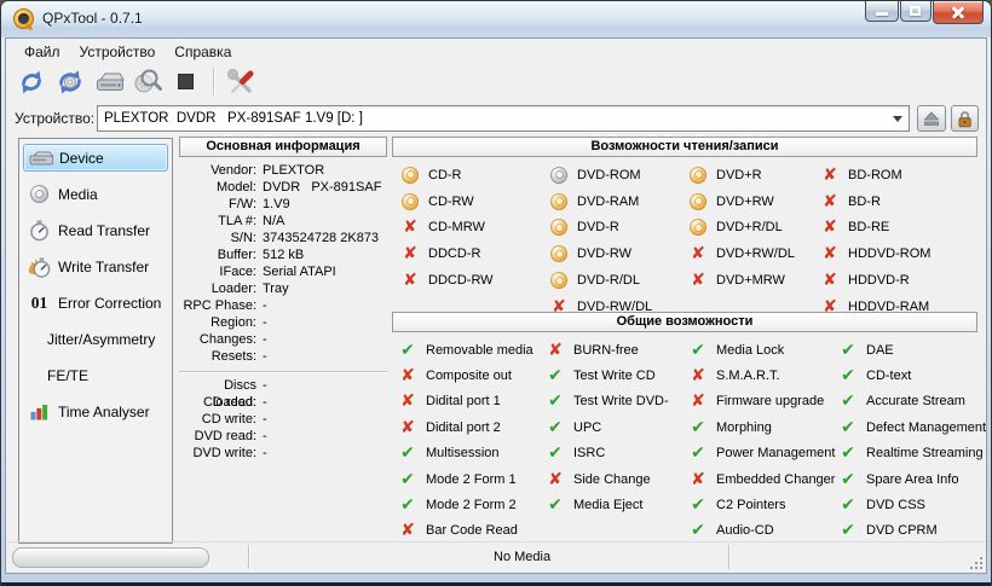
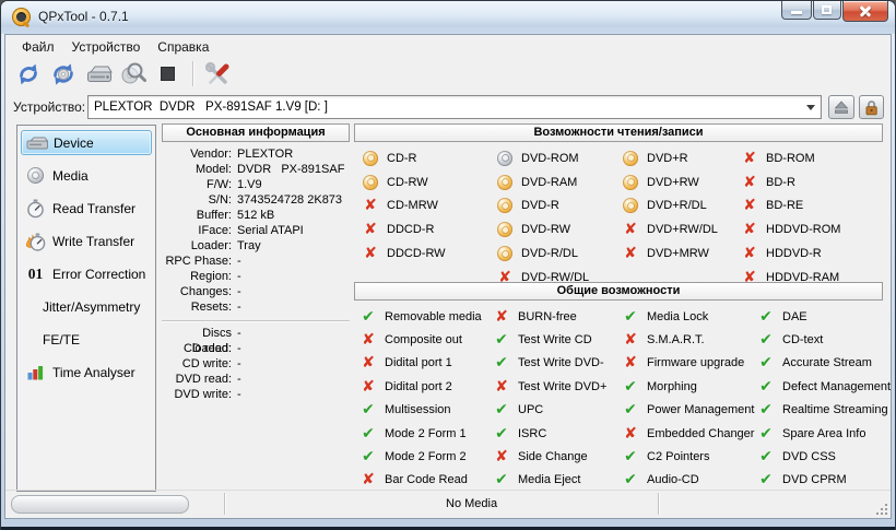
  QPxTool - 0.7.1
  Файл
  Устройство
  Справка
  Устройство:
  PLEXTOR DVDR PX-891SAF 1.V9 [D: ]
  Device
  Media
  Read Transfer
  Write Transfer
  01
  Error Correction
  Jitter/Asymmetry
  FE/TE
  Time Analyser
  Основная информация
  Vendor:
  PLEXTOR
  Model:
  DVDR PX-891SAF
  F/W:
  1.V9
- TLA #:
- N/A
  S/N:
  3743524728 2K873
  Buffer:
  512 kB
  IFace:
  Serial ATAPI
  Loader:
  Tray
  RPC Phase:
  -
  Region:
  -
  Changes:
  -
  Resets:
  -
  Discs loaded:
  -
  CD read:
  -
  CD write:
  -
  DVD read:
  -
  DVD write:
  -
  Возможности чтения/записи
  CD-R
  CD-RW
  CD-MRW
  DDCD-R
  DDCD-RW
  DVD-ROM
  DVD-RAM
  DVD-R
  DVD-RW
  DVD-R/DL
  DVD-RW/DL
  DVD+R
  DVD+RW
  DVD+R/DL
  DVD+RW/DL
  DVD+MRW
  BD-ROM
  BD-R
  BD-RE
  HDDVD-ROM
  HDDVD-R
  HDDVD-RAM
  Общие возможности
  Removable media
  Composite out
  Didital port 1
  Didital port 2
  Multisession
  Mode 2 Form 1
  Mode 2 Form 2
  Bar Code Read
  BURN-free
  Test Write CD
  Test Write DVD-
+ Test Write DVD+
  UPC
  ISRC
  Side Change
  Media Eject
  Media Lock
  S.M.A.R.T.
  Firmware upgrade
  Morphing
  Power Management
  Embedded Changer
  C2 Pointers
  Audio-CD
  DAE
  CD-text
  Accurate Stream
  Defect Management
  Realtime Streaming
  Spare Area Info
  DVD CSS
  DVD CPRM
  No Media
